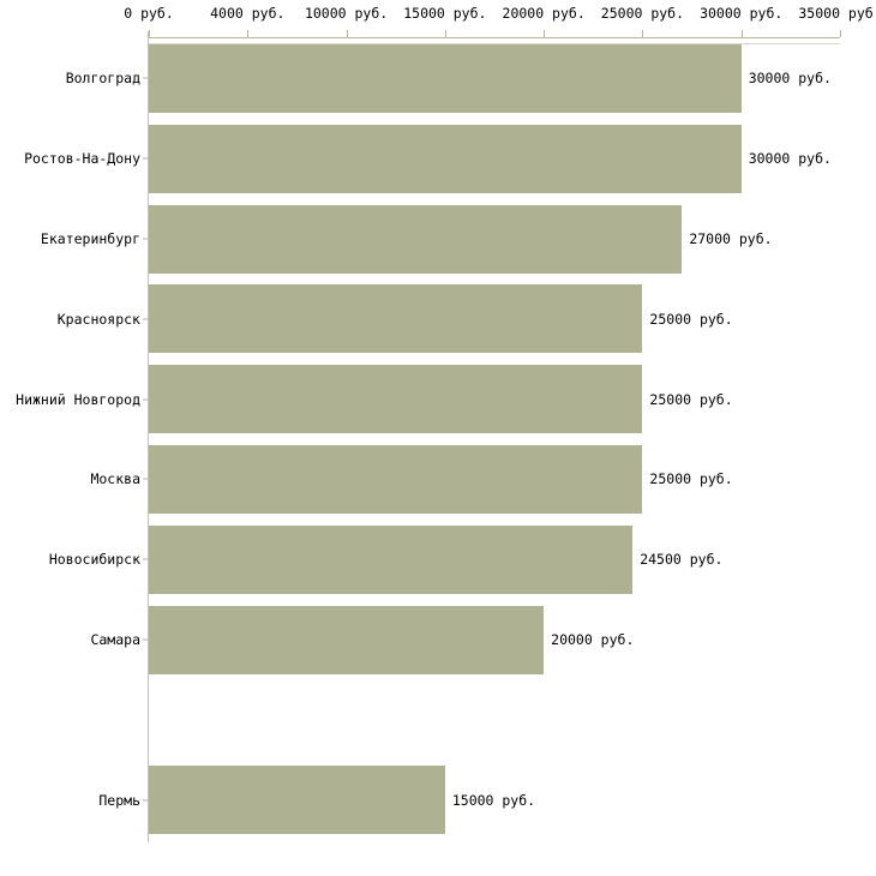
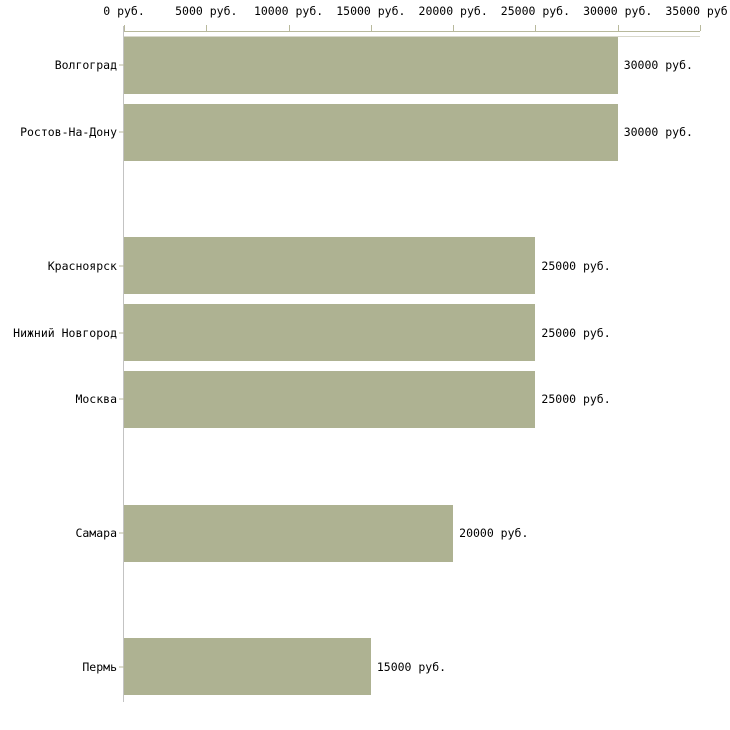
  0 руб.
- 4000 руб.
+ 5000 руб.
  10000 руб.
  15000 руб.
  20000 руб.
  25000 руб.
  30000 руб.
  35000 руб
  Волгоград
  30000 руб.
  Ростов-На-Дону
  30000 руб.
- Екатеринбург
- 27000 руб.
  Красноярск
  25000 руб.
  Нижний Новгород
  25000 руб.
  Москва
  25000 руб.
- Новосибирск
- 24500 руб.
  Самара
  20000 руб.
  Пермь
  15000 руб.
